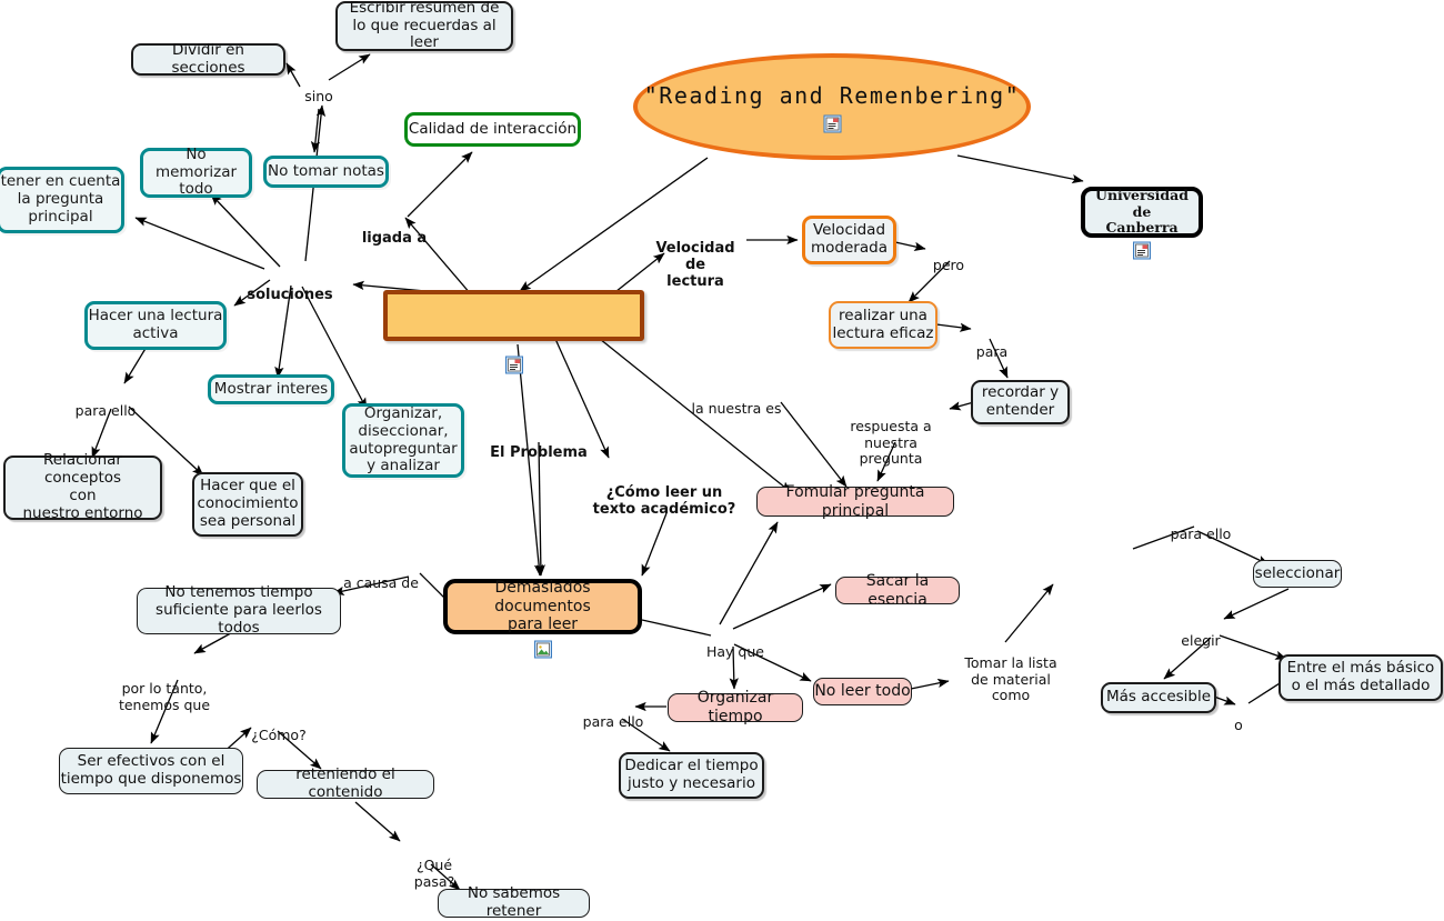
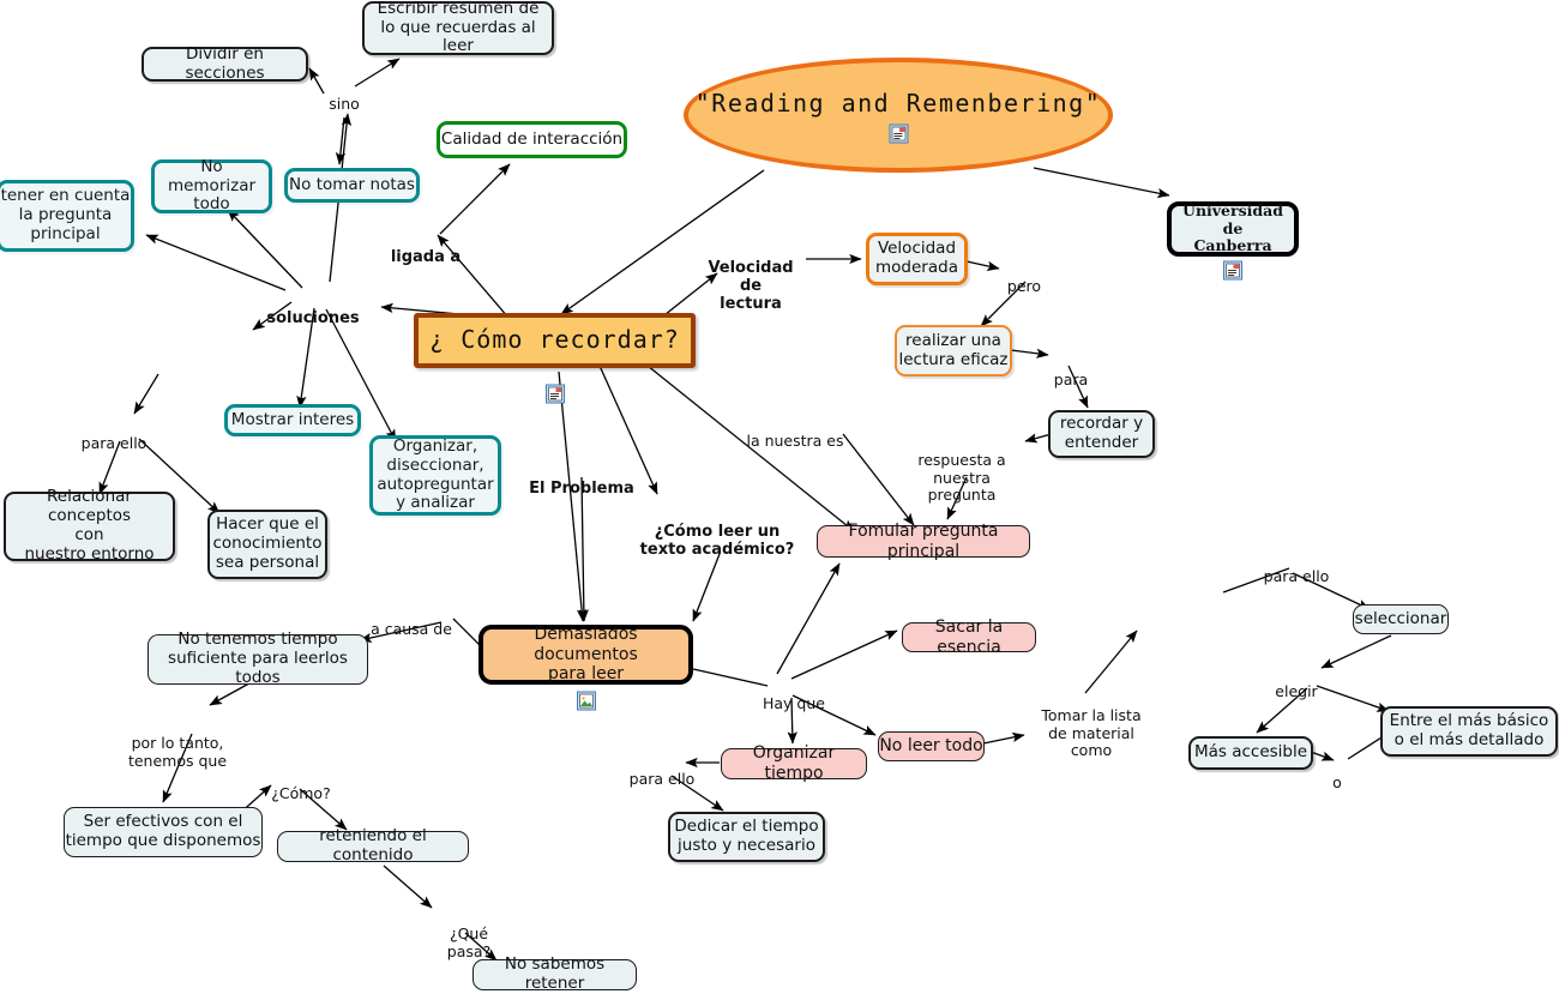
  "Reading and Remenbering"
  Escribir resumen de
  lo que recuerdas al leer
  Dividir en secciones
  Calidad de interacción
  No memorizar
  todo
  No tomar notas
  tener en cuenta
  la pregunta
  principal
- Hacer una lectura
- activa
  Mostrar interes
  Organizar,
  diseccionar,
  autopreguntar
  y analizar
  Relacionar conceptos
  con
  nuestro entorno
  Hacer que el
  conocimiento
  sea personal
+ ¿ Cómo recordar?
  Universidad de
  Canberra
  Velocidad
  moderada
  realizar una
  lectura eficaz
  recordar y
  entender
  Fomular pregunta principal
  Demasiados documentos
  para leer
  Sacar la esencia
  No leer todo
  Organizar tiempo
  Dedicar el tiempo
  justo y necesario
  seleccionar
  Más accesible
  Entre el más básico
  o el más detallado
  No tenemos tiempo
  suficiente para leerlos todos
  Ser efectivos con el
  tiempo que disponemos
  reteniendo el contenido
  No sabemos retener
  sino
  ligada a
  soluciones
  para ello
  Velocidad de
  lectura
  pero
  para
  la nuestra es
  respuesta a
  nuestra pregunta
  El Problema
  ¿Cómo leer un
  texto académico?
  Hay que
  a causa de
  por lo tanto,
  tenemos que
  ¿Cómo?
  ¿Qué pasa?
  para ello
  Tomar la lista
  de material como
  para ello
  elegir
  o
